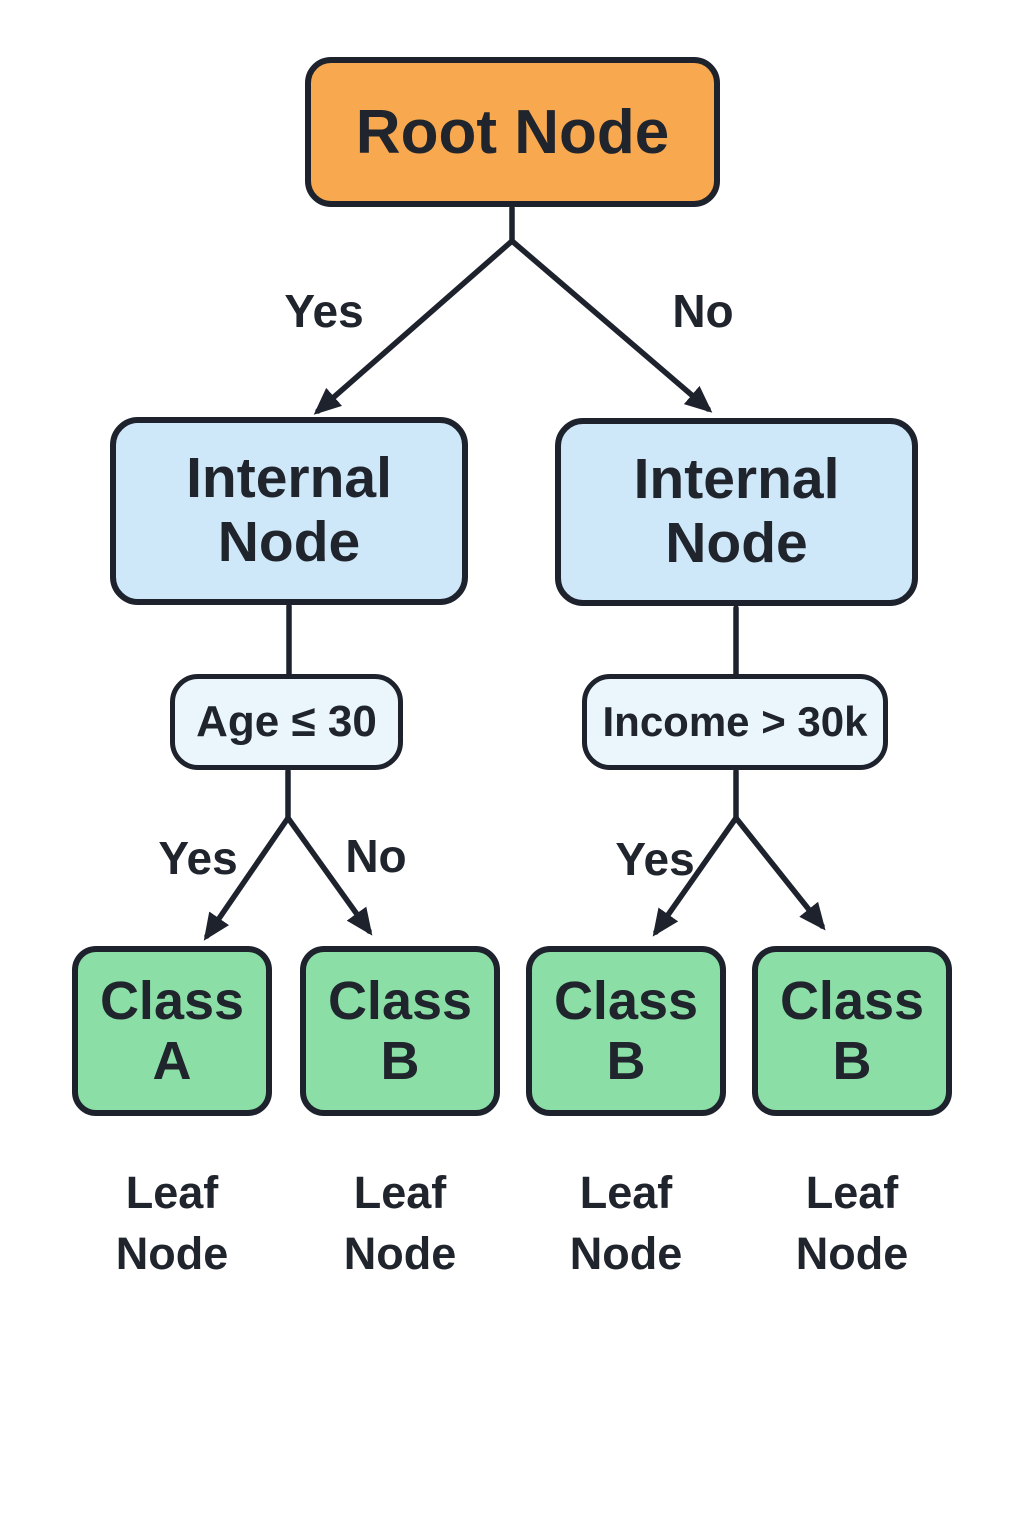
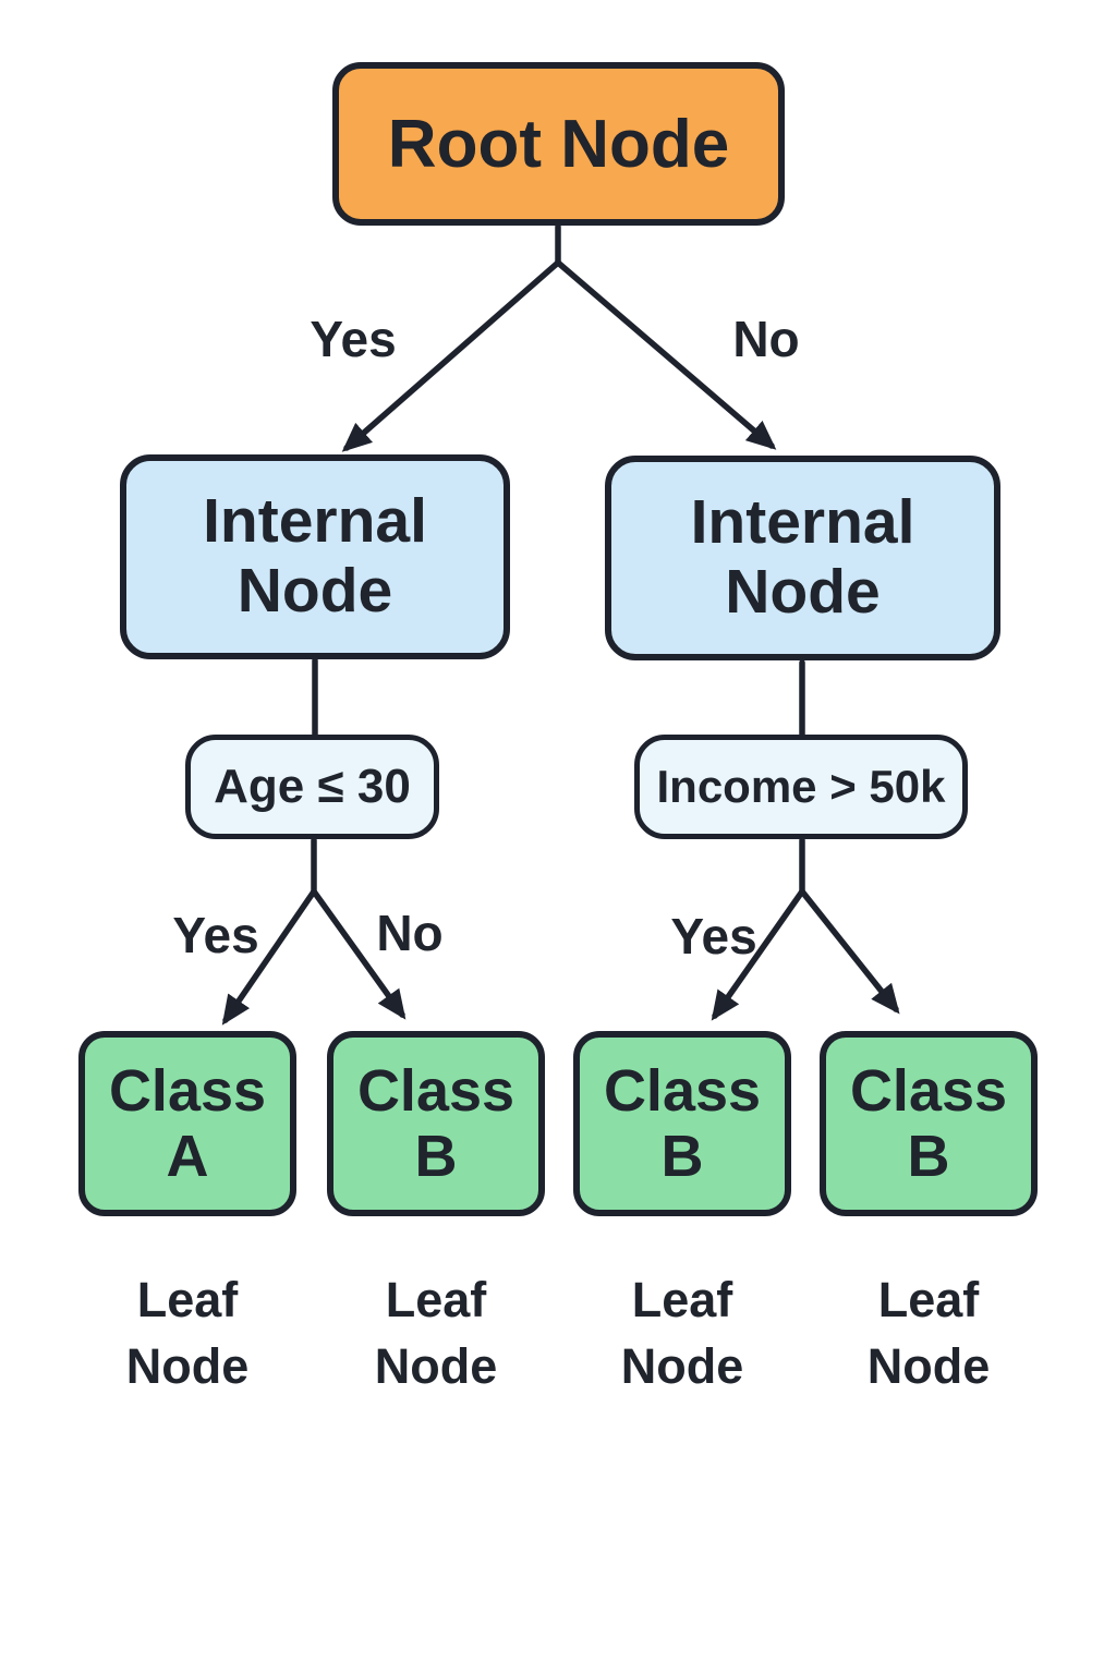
  Root Node
  Internal
  Node
  Internal
  Node
  Age ≤ 30
- Income > 30k
+ Income > 50k
  Class
  A
  Class
  B
  Class
  B
  Class
  B
  Leaf
  Node
  Leaf
  Node
  Leaf
  Node
  Leaf
  Node
  Yes
  No
  Yes
  No
  Yes
